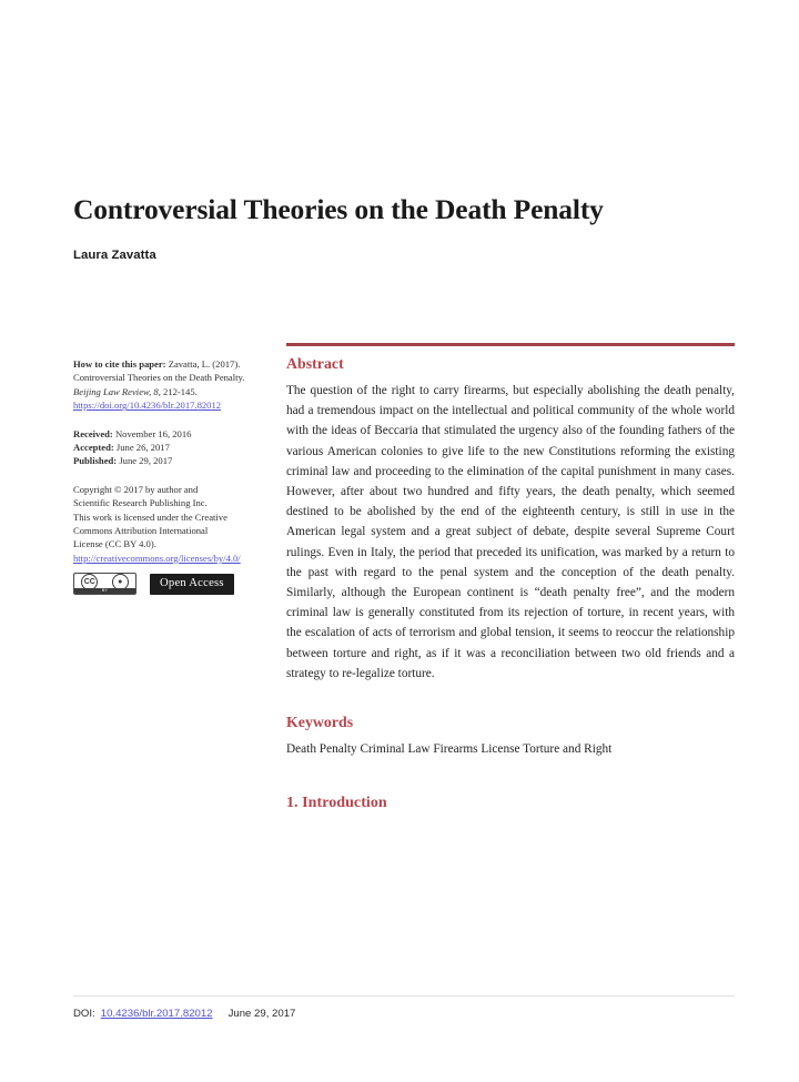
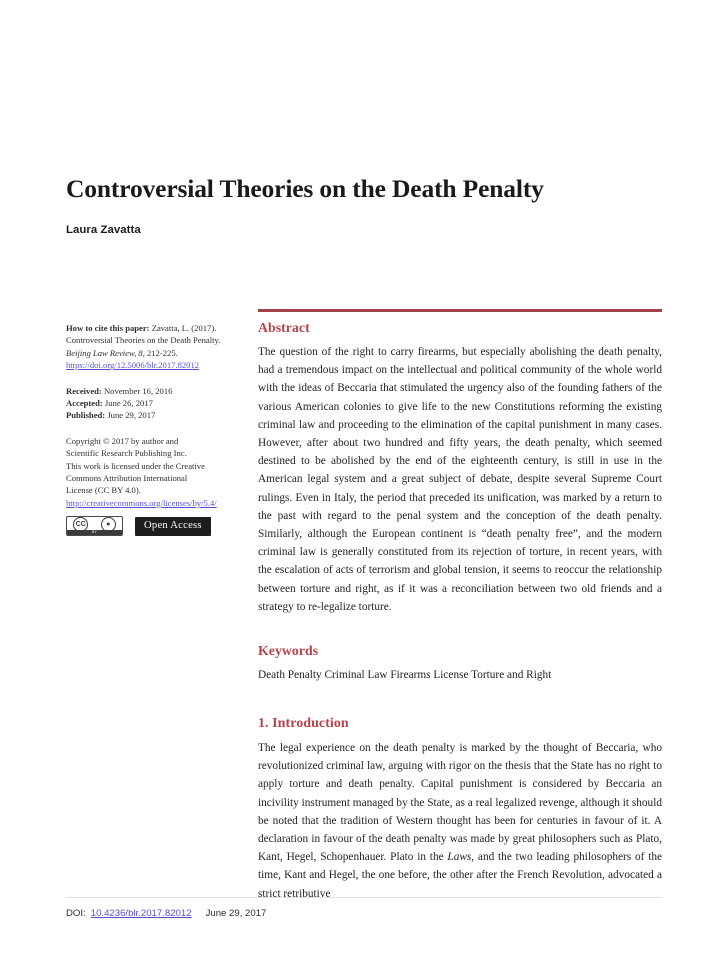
  Controversial Theories on the Death Penalty
  Laura Zavatta
- How to cite this paper: Zavatta, L. (2017). Controversial Theories on the Death Penalty. Beijing Law Review, 8, 212-145.
+ How to cite this paper: Zavatta, L. (2017). Controversial Theories on the Death Penalty. Beijing Law Review, 8, 212-225.
- https://doi.org/10.4236/blr.2017.82012
+ https://doi.org/12.5006/blr.2017.82012
  Received: November 16, 2016
  Accepted: June 26, 2017
  Published: June 29, 2017
  Copyright © 2017 by author and
  Scientific Research Publishing Inc.
  This work is licensed under the Creative
  Commons Attribution International
  License (CC BY 4.0).
- http://creativecommons.org/licenses/by/4.0/
+ http://creativecommons.org/licenses/by/5.4/
  Open Access
  Abstract
  The question of the right to carry firearms, but especially abolishing the death penalty, had a tremendous impact on the intellectual and political community of the whole world with the ideas of Beccaria that stimulated the urgency also of the founding fathers of the various American colonies to give life to the new Constitutions reforming the existing criminal law and proceeding to the elimination of the capital punishment in many cases. However, after about two hundred and fifty years, the death penalty, which seemed destined to be abolished by the end of the eighteenth century, is still in use in the American legal system and a great subject of debate, despite several Supreme Court rulings. Even in Italy, the period that preceded its unification, was marked by a return to the past with regard to the penal system and the conception of the death penalty. Similarly, although the European continent is “death penalty free”, and the modern criminal law is generally constituted from its rejection of torture, in recent years, with the escalation of acts of terrorism and global tension, it seems to reoccur the relationship between torture and right, as if it was a reconciliation between two old friends and a strategy to re-legalize torture.
  Keywords
  Death Penalty Criminal Law Firearms License Torture and Right
  1. Introduction
+ The legal experience on the death penalty is marked by the thought of Beccaria, who revolutionized criminal law, arguing with rigor on the thesis that the State has no right to apply torture and death penalty. Capital punishment is considered by Beccaria an incivility instrument managed by the State, as a real legalized revenge, although it should be noted that the tradition of Western thought has been for centuries in favour of it. A declaration in favour of the death penalty was made by great philosophers such as Plato, Kant, Hegel, Schopenhauer. Plato in the Laws, and the two leading philosophers of the time, Kant and Hegel, the one before, the other after the French Revolution, advocated a strict retributive
  DOI:
  10.4236/blr.2017.82012
  June 29, 2017
